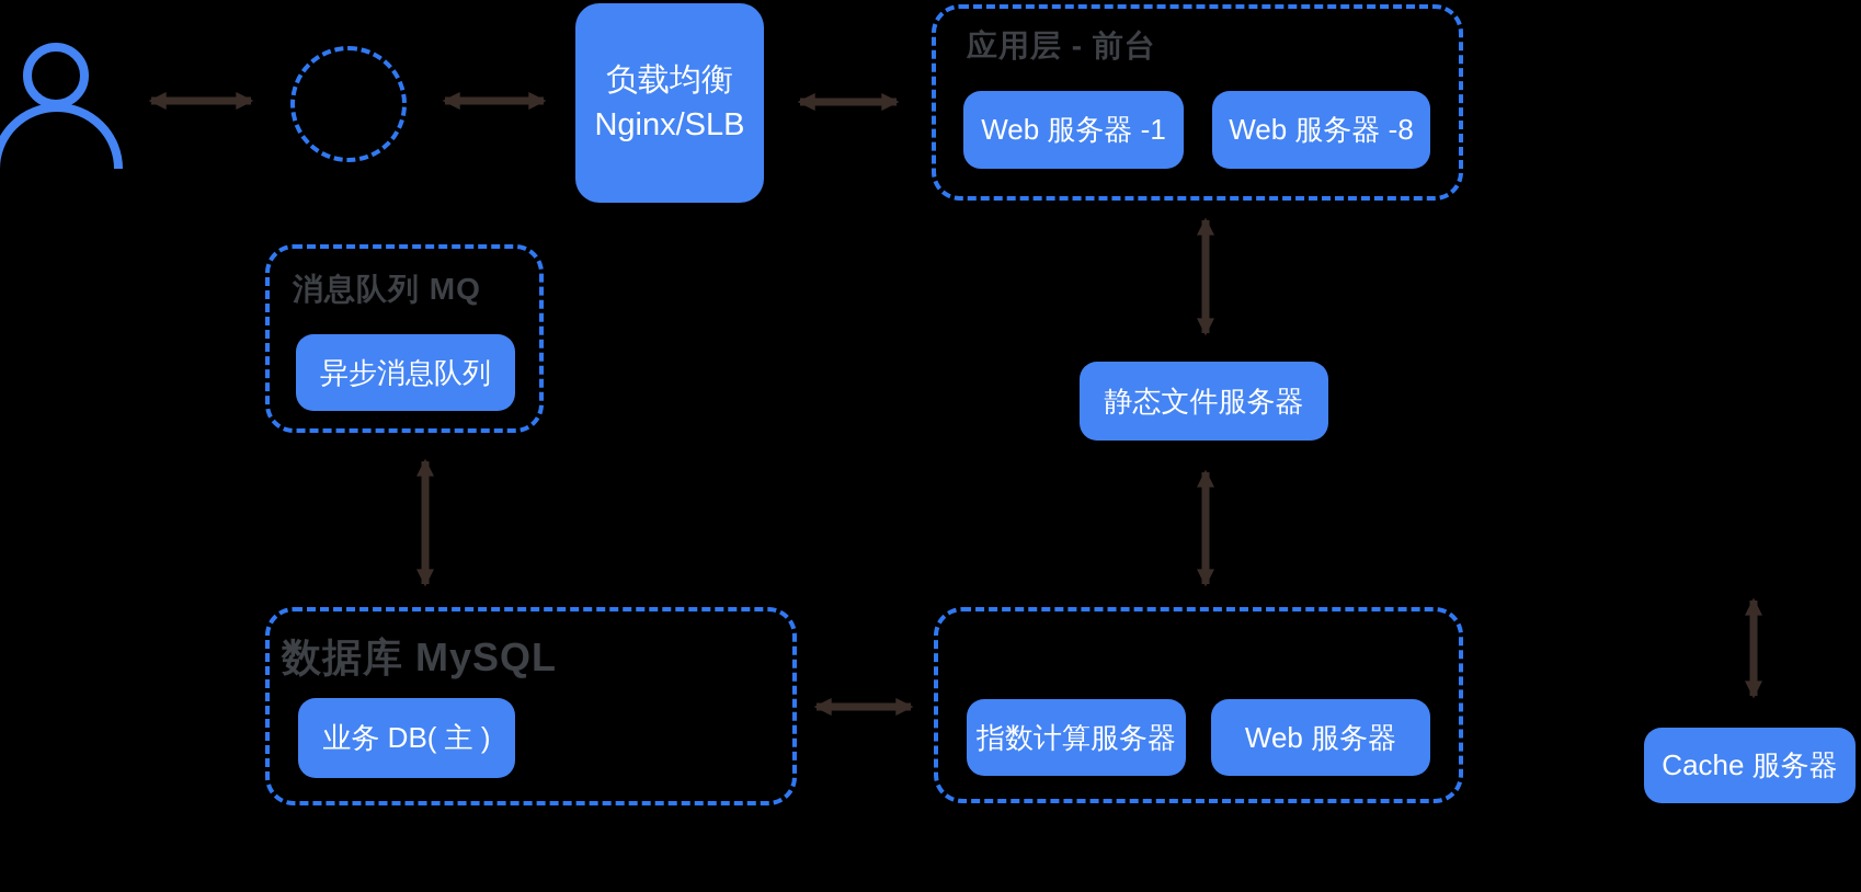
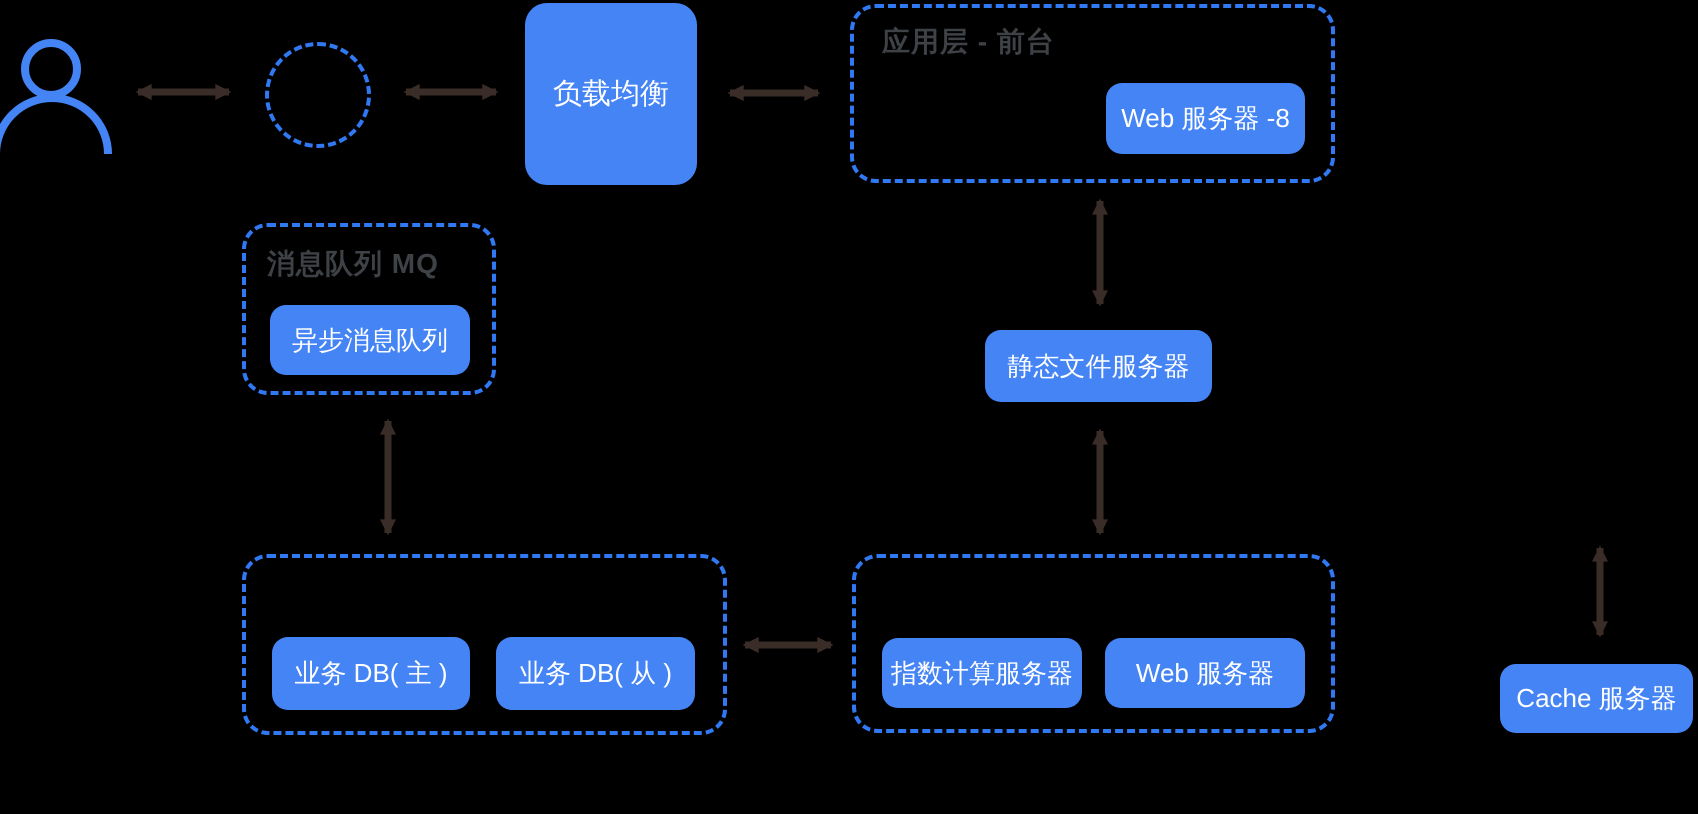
  负载均衡
- Nginx/SLB
  应用层 - 前台
- Web 服务器 -1
  Web 服务器 -8
  消息队列 MQ
  异步消息队列
  静态文件服务器
- 数据库 MySQL
  业务 DB( 主 )
+ 业务 DB( 从 )
  指数计算服务器
  Web 服务器
  Cache 服务器
